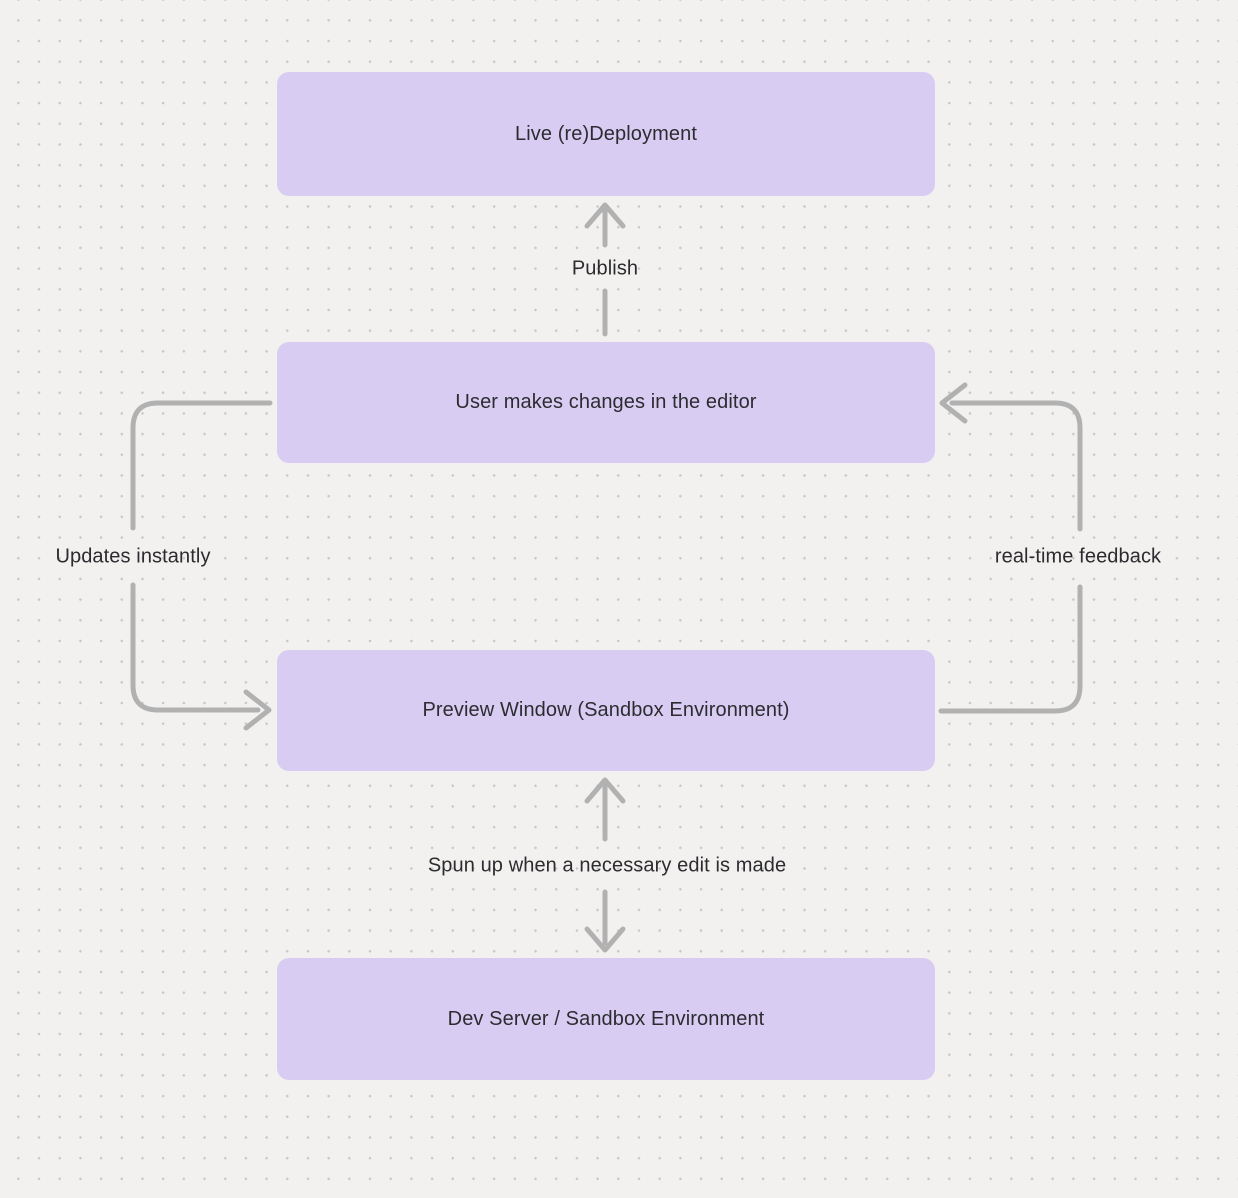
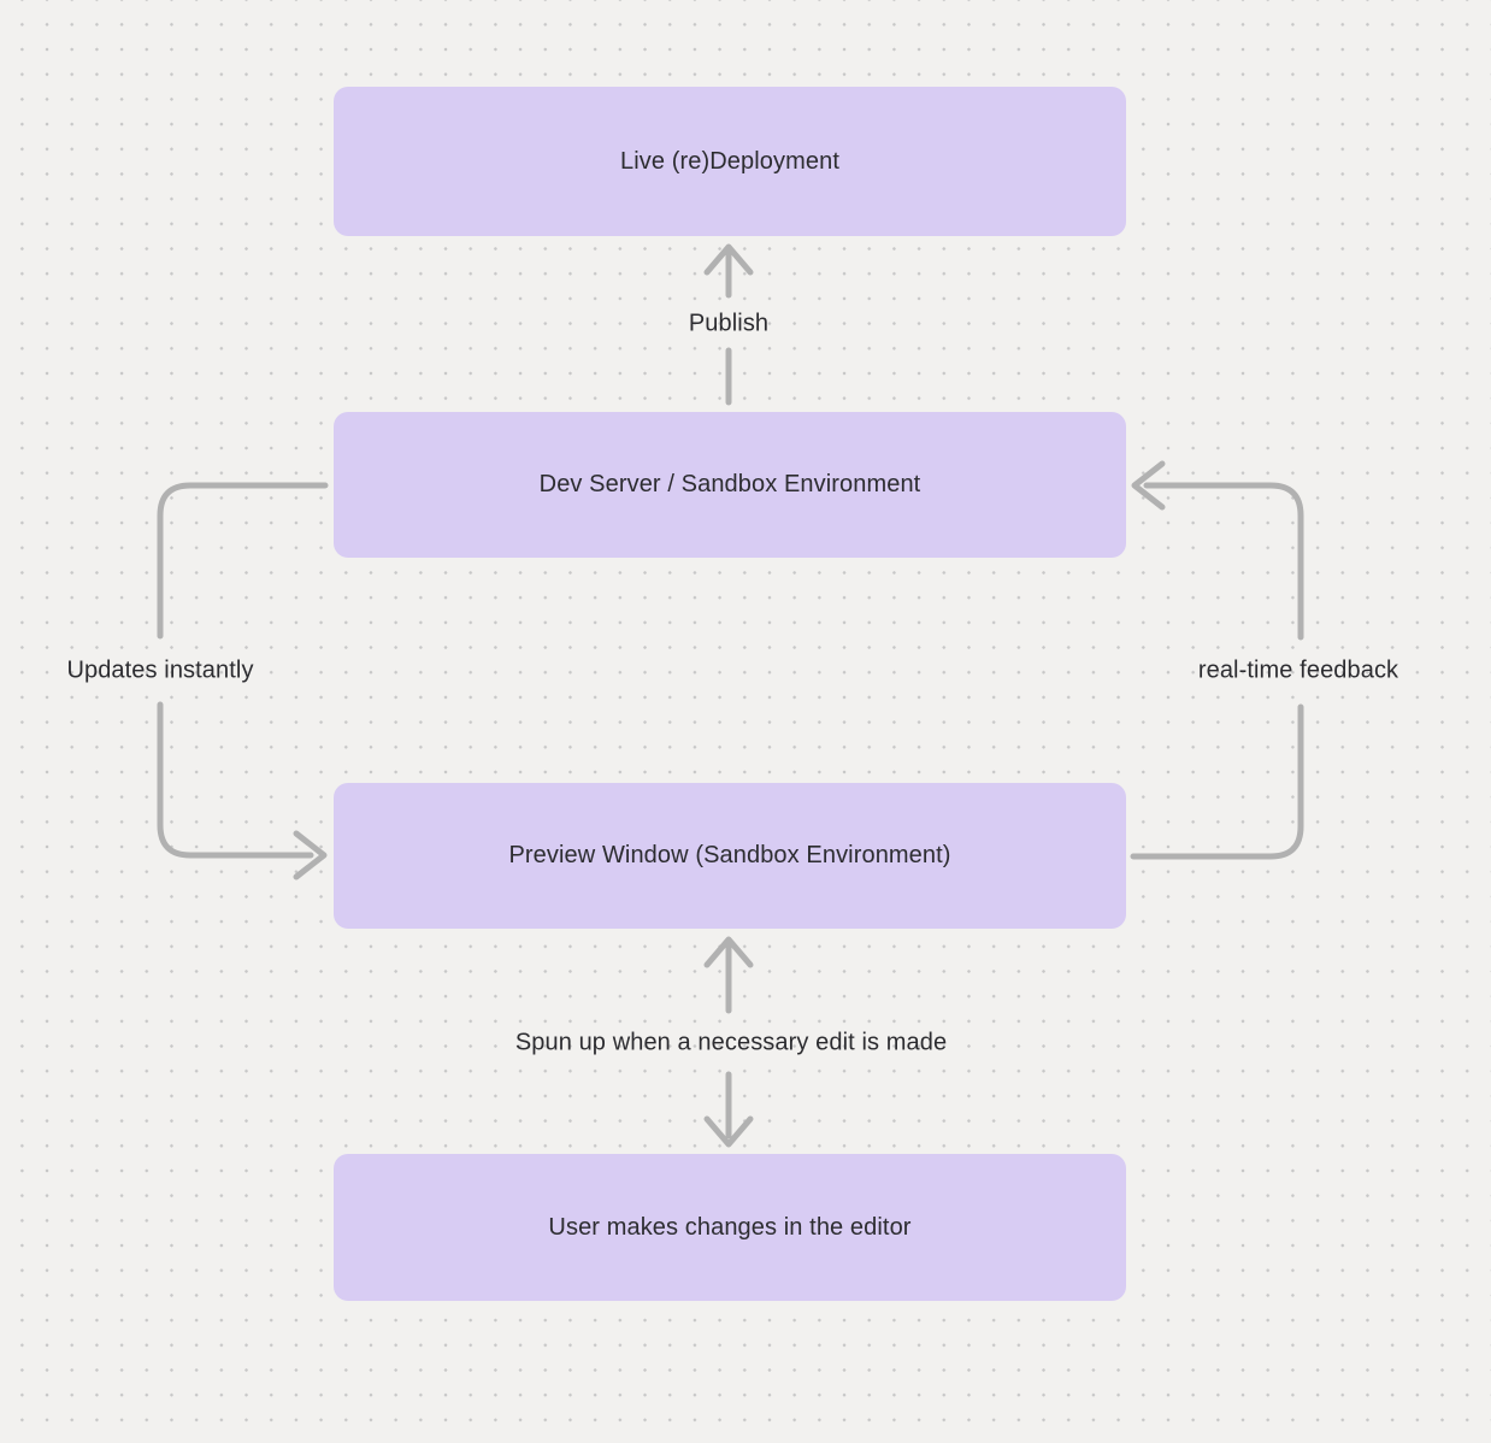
  Live (re)Deployment
- User makes changes in the editor
+ Dev Server / Sandbox Environment
  Preview Window (Sandbox Environment)
- Dev Server / Sandbox Environment
+ User makes changes in the editor
  Publish
  Updates instantly
  real-time feedback
  Spun up when a necessary edit is made
